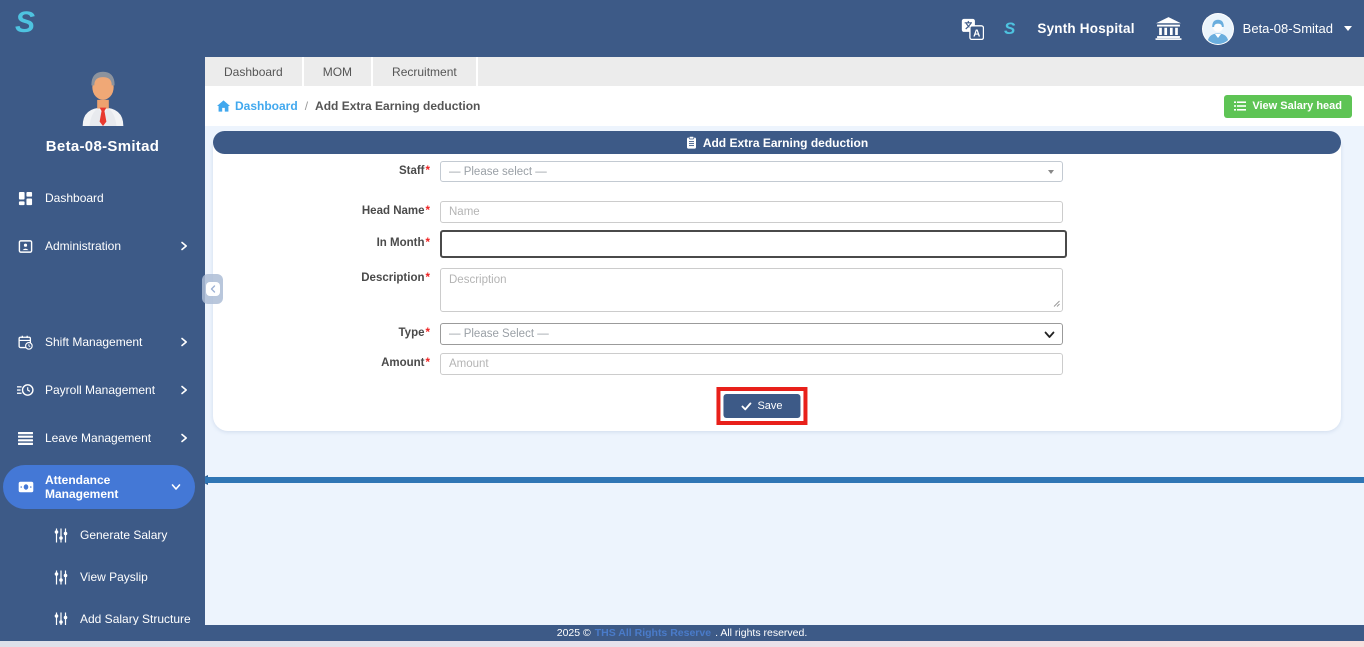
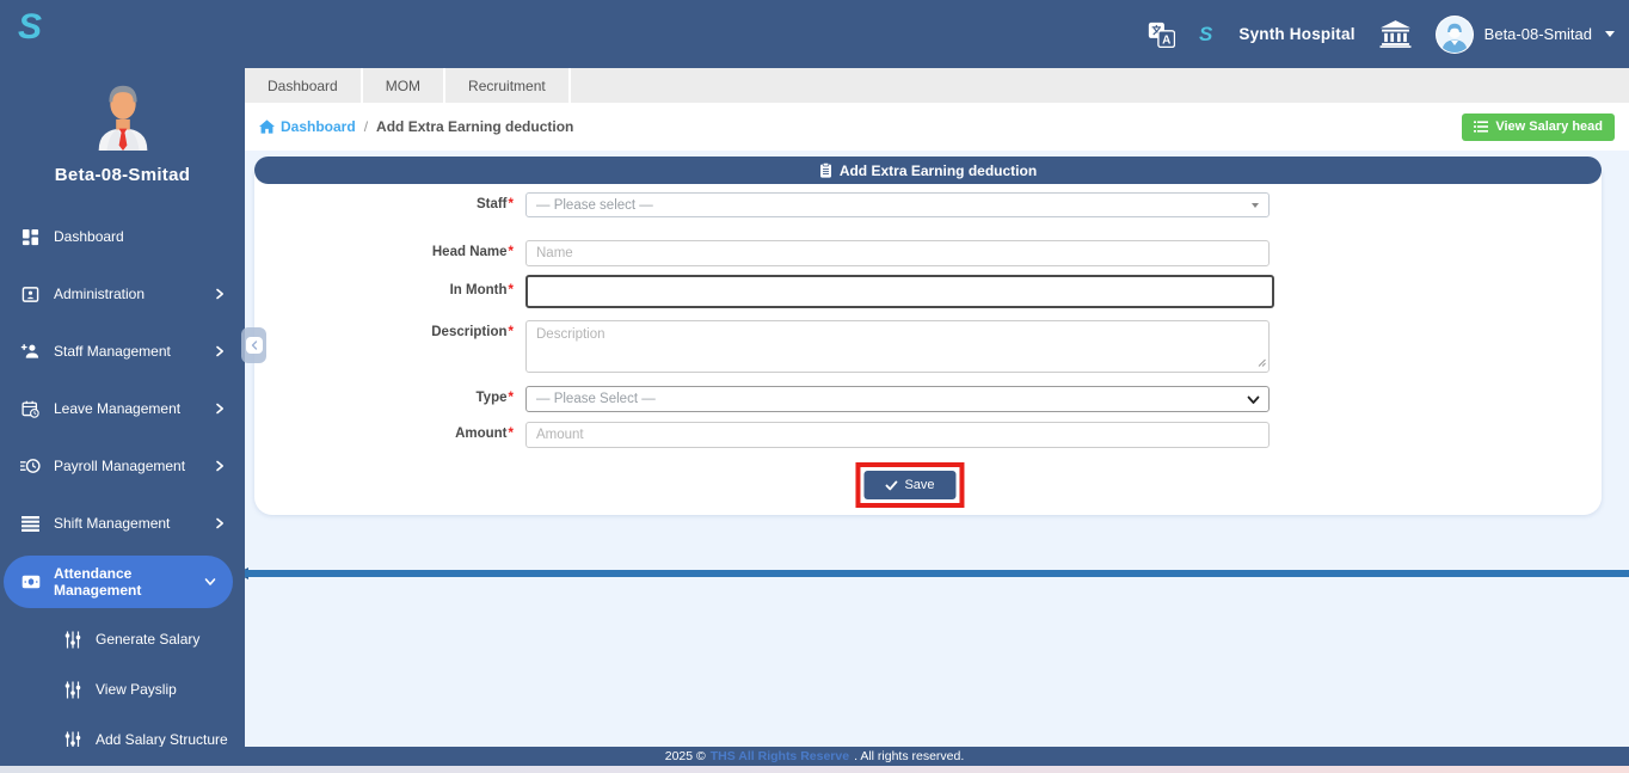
  A
  S
  Synth Hospital
  Beta-08-Smitad
  S
  Beta-08-Smitad
  Dashboard
  Administration
+ Staff Management
- Shift Management
+ Leave Management
  Payroll Management
- Leave Management
+ Shift Management
  Attendance Management
  Generate Salary
  View Payslip
  Add Salary Structure
  Dashboard
  MOM
  Recruitment
  Dashboard
  /
  Add Extra Earning deduction
  View Salary head
  Add Extra Earning deduction
  Staff*
  — Please select —
  Head Name*
  Name
  In Month*
  Description*
  Description
  Type*
  — Please Select —
  Amount*
  Amount
  Save
  2025 ©
  THS All Rights Reserve
  . All rights reserved.
